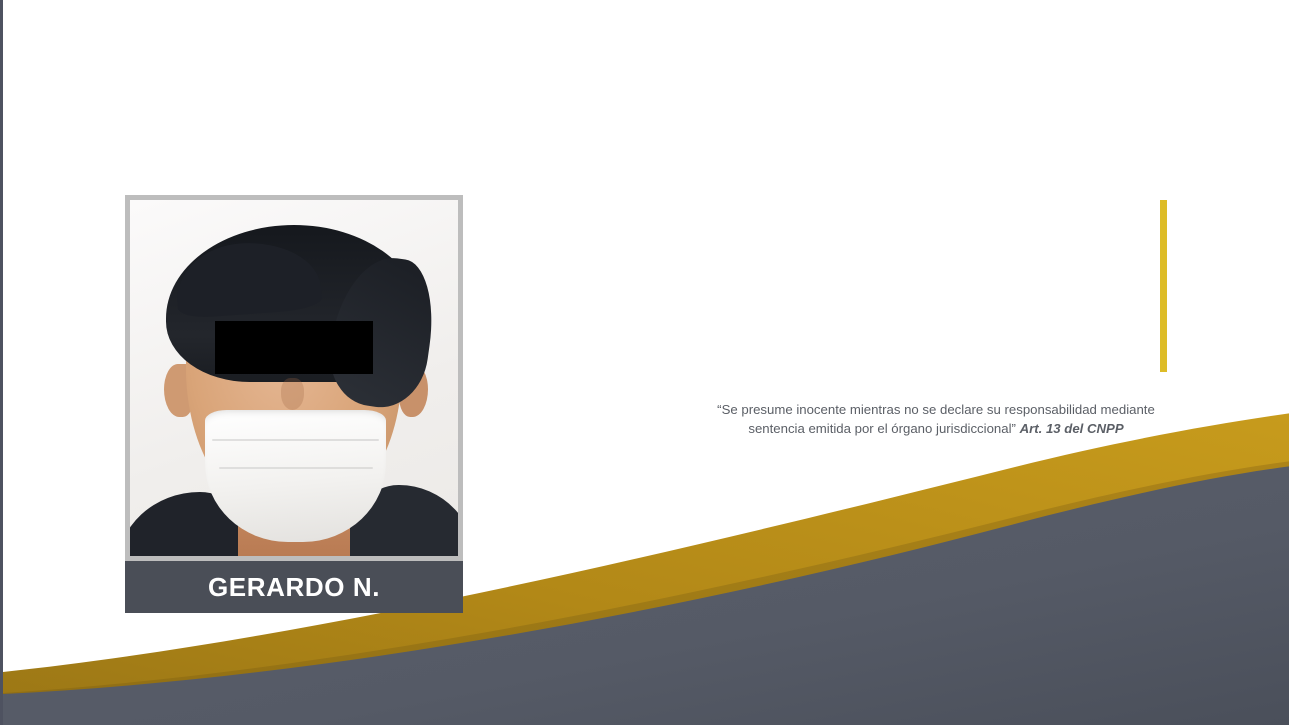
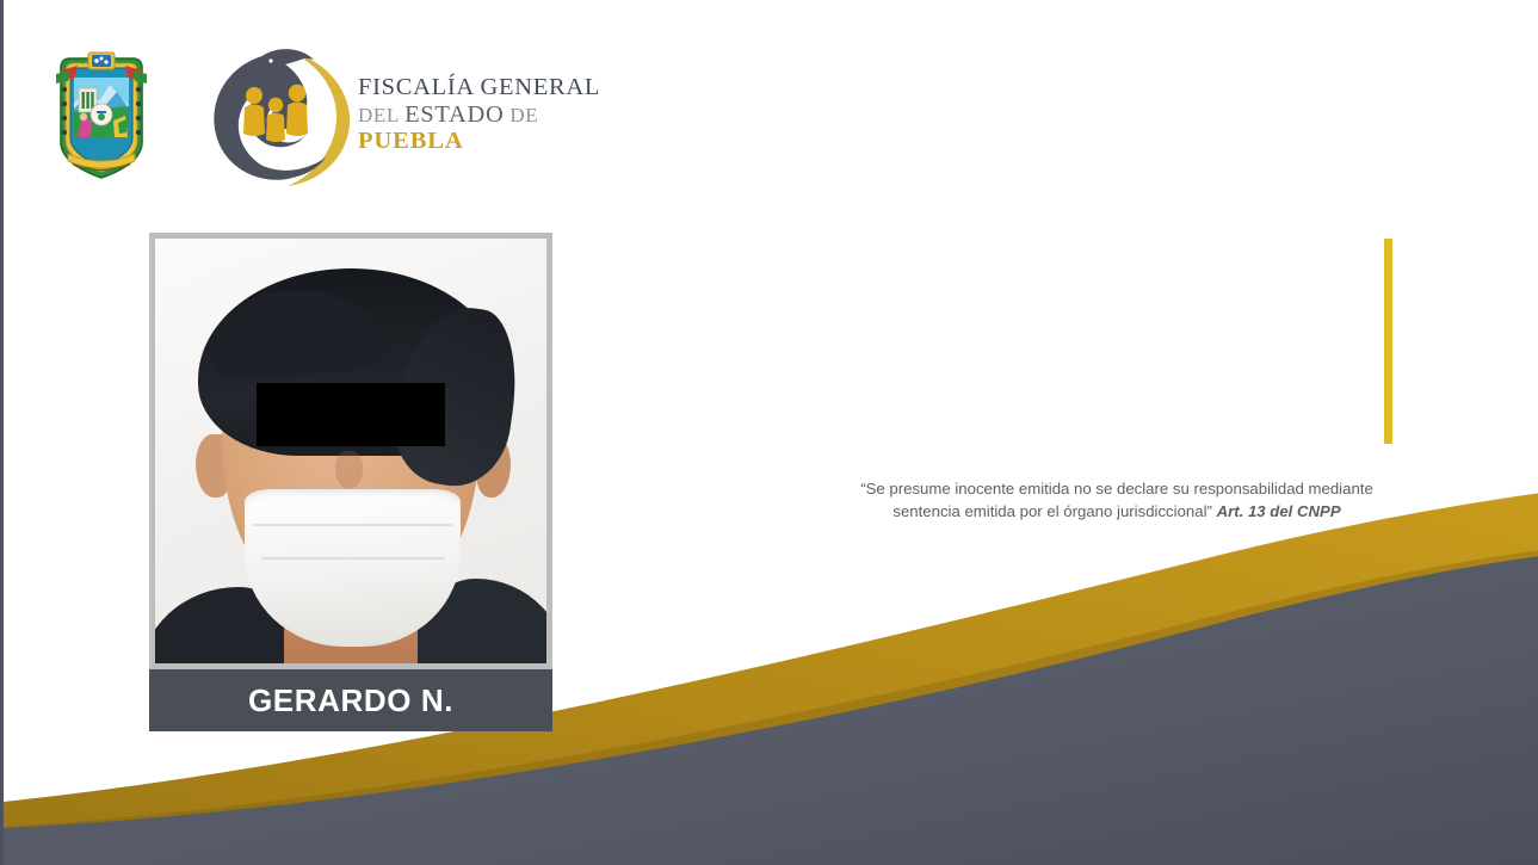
+ FISCALÍA GENERAL
+ DEL ESTADO DE
+ PUEBLA
  GERARDO N.
- “Se presume inocente mientras no se declare su responsabilidad mediante sentencia emitida por el órgano jurisdiccional” Art. 13 del CNPP
+ “Se presume inocente emitida no se declare su responsabilidad mediante sentencia emitida por el órgano jurisdiccional” Art. 13 del CNPP
